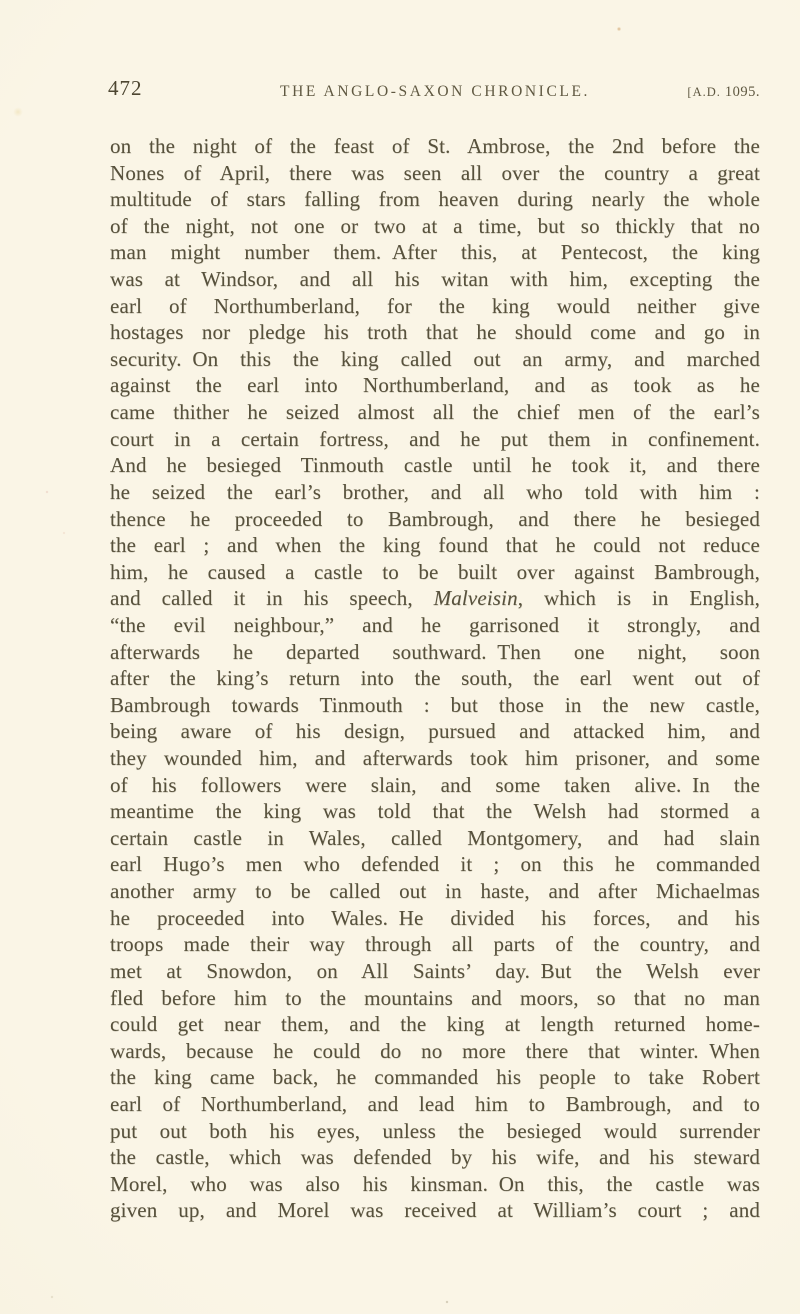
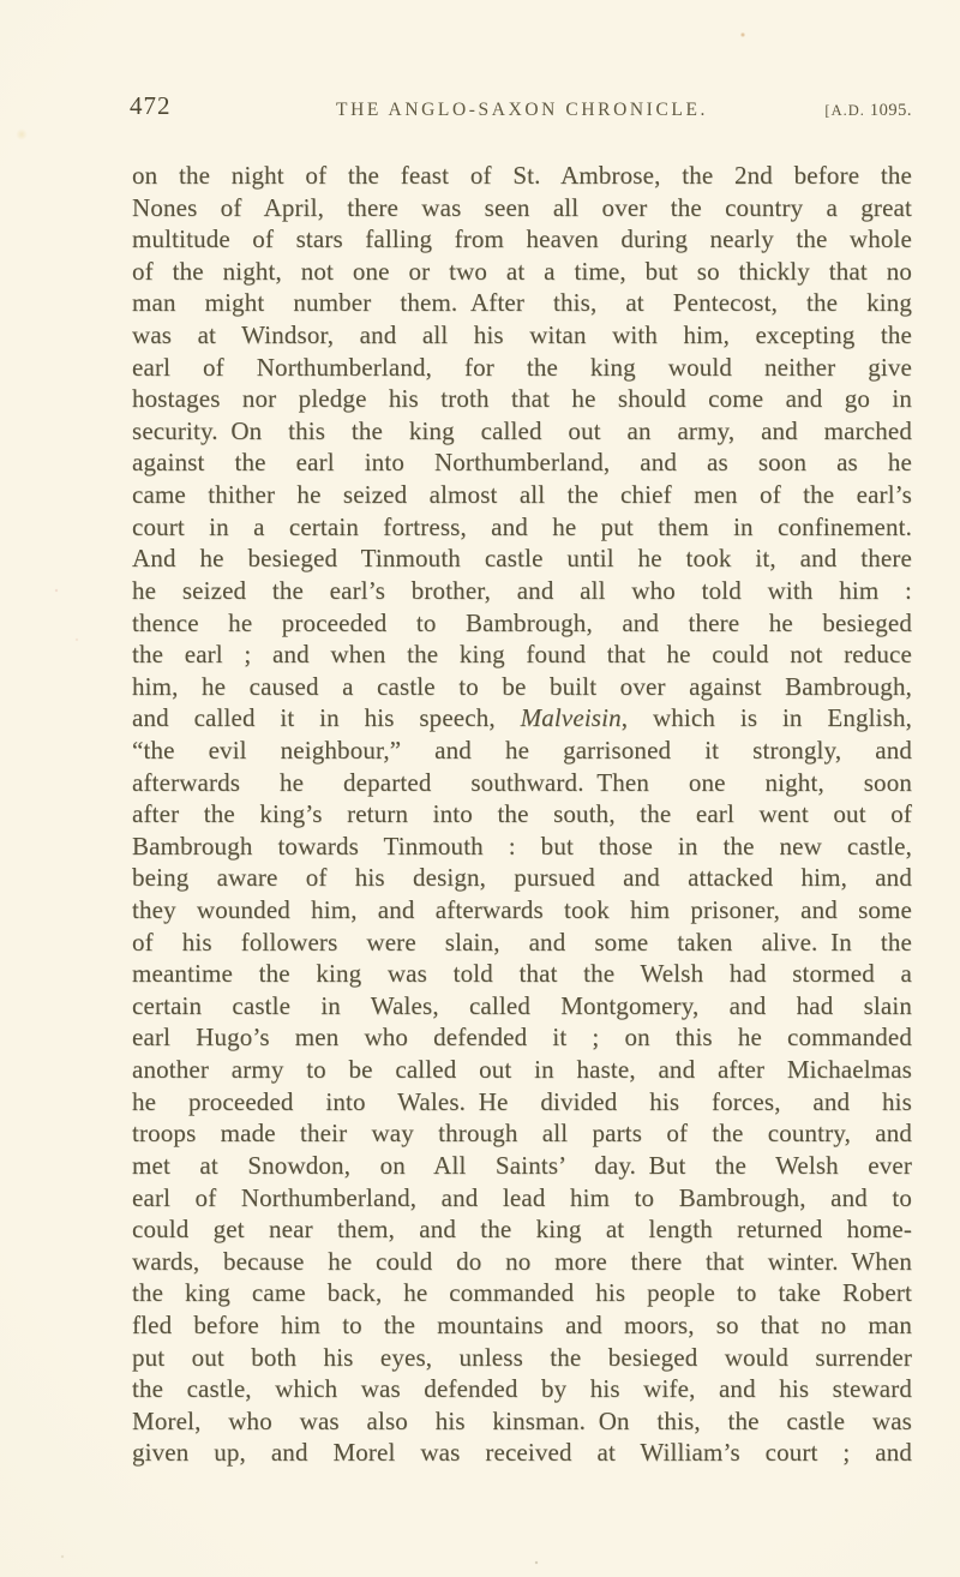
  472
  THE ANGLO-SAXON CHRONICLE.
  [A.D. 1095.
  on the night of the feast of St. Ambrose, the 2nd before the
  Nones of April, there was seen all over the country a great
  multitude of stars falling from heaven during nearly the whole
  of the night, not one or two at a time, but so thickly that no
  man might number them. After this, at Pentecost, the king
  was at Windsor, and all his witan with him, excepting the
  earl of Northumberland, for the king would neither give
  hostages nor pledge his troth that he should come and go in
  security. On this the king called out an army, and marched
- against the earl into Northumberland, and as took as he
+ against the earl into Northumberland, and as soon as he
  came thither he seized almost all the chief men of the earl’s
  court in a certain fortress, and he put them in confinement.
  And he besieged Tinmouth castle until he took it, and there
  he seized the earl’s brother, and all who told with him :
  thence he proceeded to Bambrough, and there he besieged
  the earl ; and when the king found that he could not reduce
  him, he caused a castle to be built over against Bambrough,
  and called it in his speech, Malveisin, which is in English,
  “the evil neighbour,” and he garrisoned it strongly, and
  afterwards he departed southward. Then one night, soon
  after the king’s return into the south, the earl went out of
  Bambrough towards Tinmouth : but those in the new castle,
  being aware of his design, pursued and attacked him, and
  they wounded him, and afterwards took him prisoner, and some
  of his followers were slain, and some taken alive. In the
  meantime the king was told that the Welsh had stormed a
  certain castle in Wales, called Montgomery, and had slain
  earl Hugo’s men who defended it ; on this he commanded
  another army to be called out in haste, and after Michaelmas
  he proceeded into Wales. He divided his forces, and his
  troops made their way through all parts of the country, and
  met at Snowdon, on All Saints’ day. But the Welsh ever
- fled before him to the mountains and moors, so that no man
+ earl of Northumberland, and lead him to Bambrough, and to
  could get near them, and the king at length returned home-
  wards, because he could do no more there that winter. When
  the king came back, he commanded his people to take Robert
- earl of Northumberland, and lead him to Bambrough, and to
+ fled before him to the mountains and moors, so that no man
  put out both his eyes, unless the besieged would surrender
  the castle, which was defended by his wife, and his steward
  Morel, who was also his kinsman. On this, the castle was
  given up, and Morel was received at William’s court ; and
